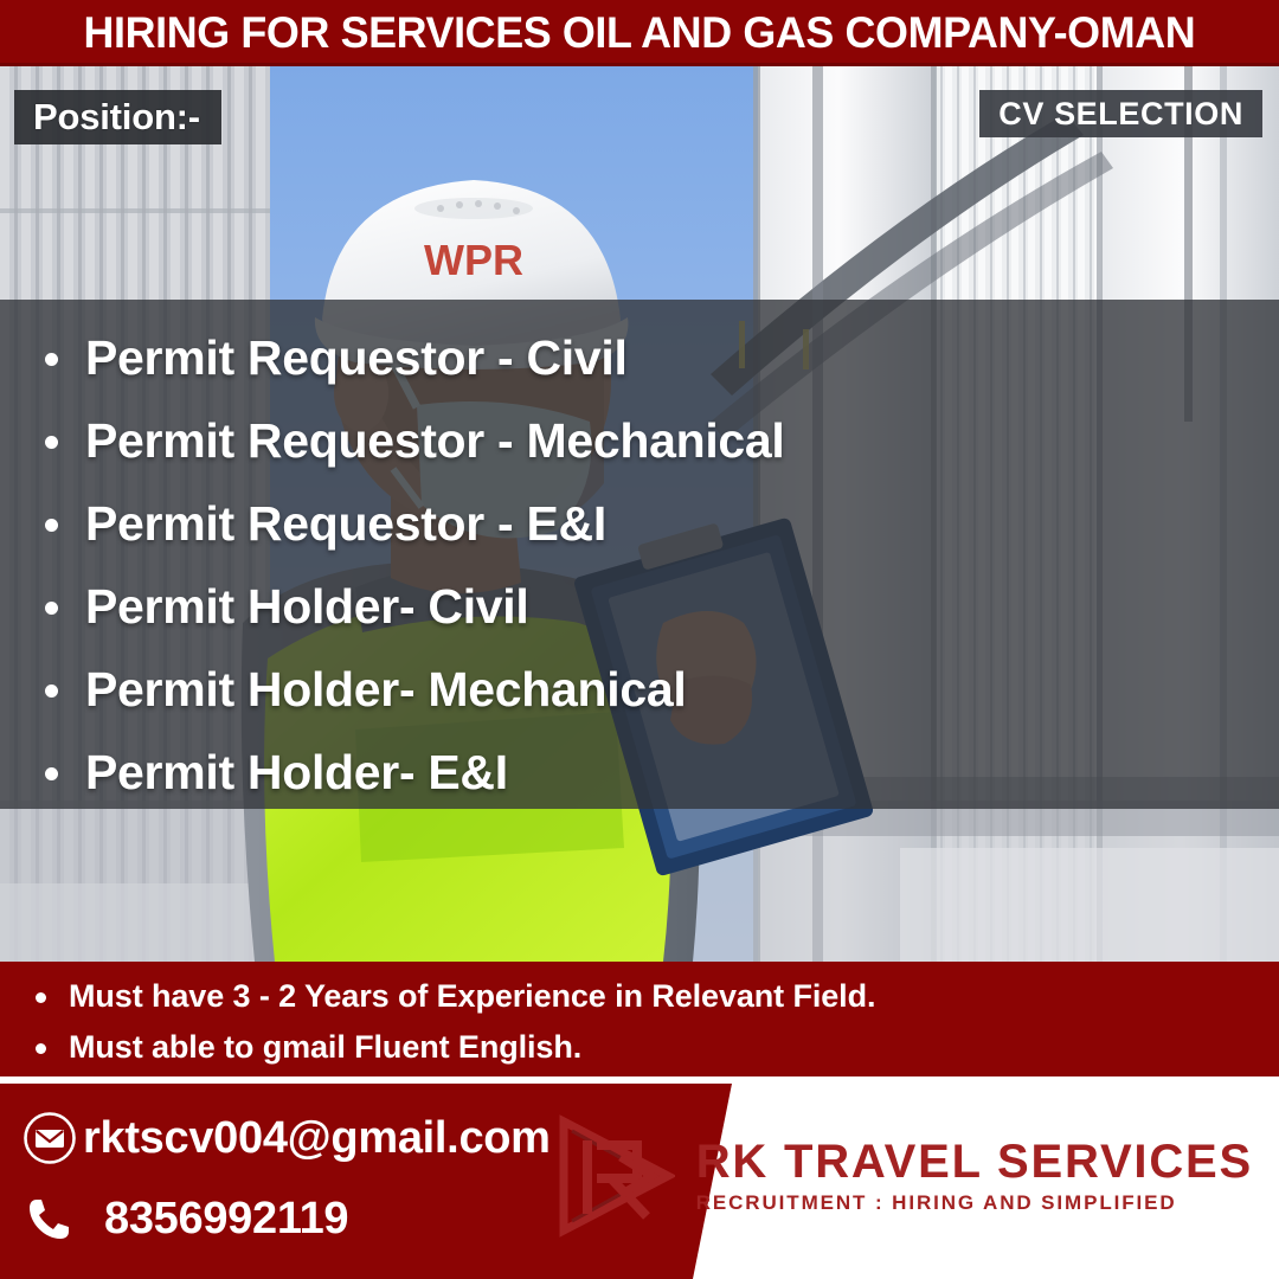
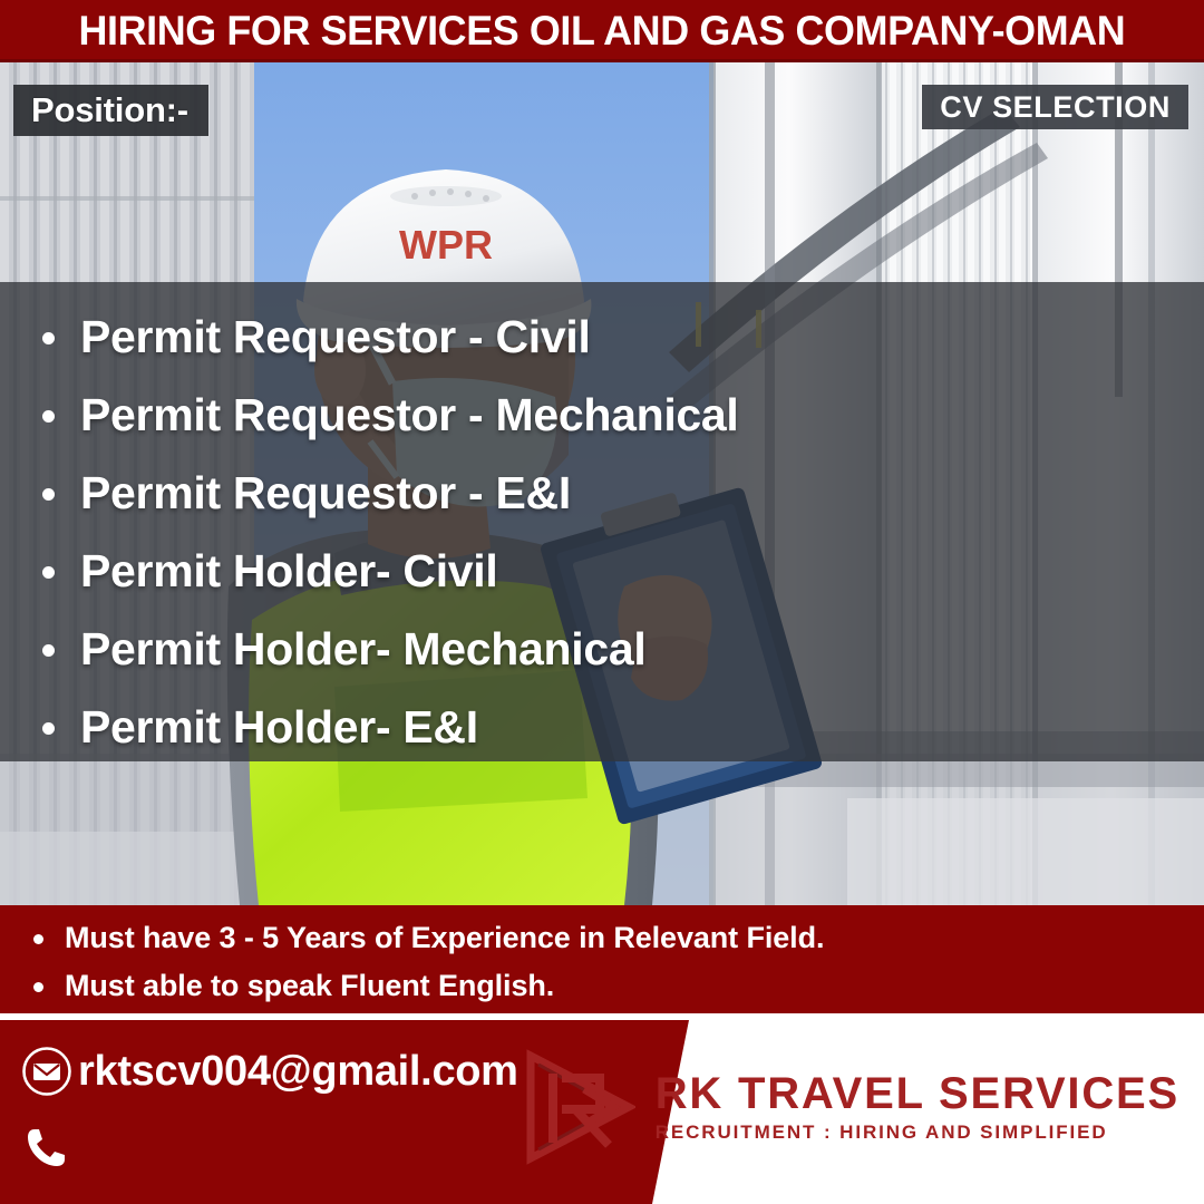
  HIRING FOR SERVICES OIL AND GAS COMPANY-OMAN
  WPR
  Permit Requestor - Civil
  Permit Requestor - Mechanical
  Permit Requestor - E&I
  Permit Holder- Civil
  Permit Holder- Mechanical
  Permit Holder- E&I
  Position:-
  CV SELECTION
- Must have 3 - 2 Years of Experience in Relevant Field.
+ Must have 3 - 5 Years of Experience in Relevant Field.
- Must able to gmail Fluent English.
+ Must able to speak Fluent English.
  rktscv004@gmail.com
- 8356992119
  RK TRAVEL SERVICES
  RECRUITMENT : HIRING AND SIMPLIFIED
